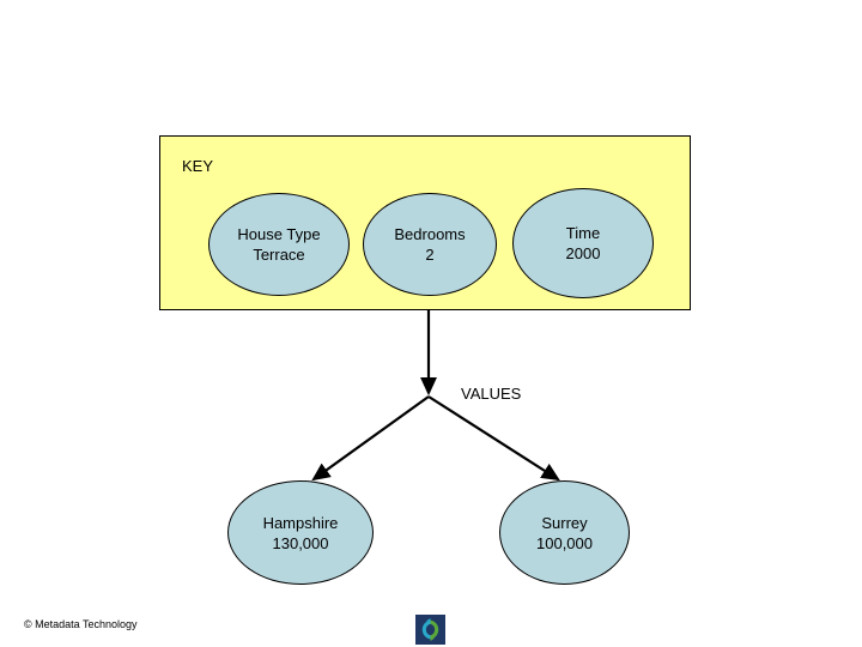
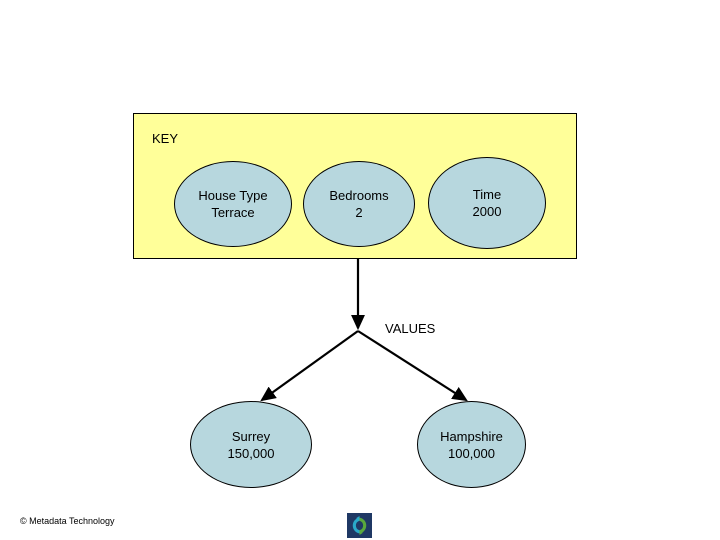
  KEY
  House Type
  Terrace
  Bedrooms
  2
  Time
  2000
  VALUES
- Hampshire
+ Surrey
- 130,000
+ 150,000
- Surrey
+ Hampshire
  100,000
  © Metadata Technology
